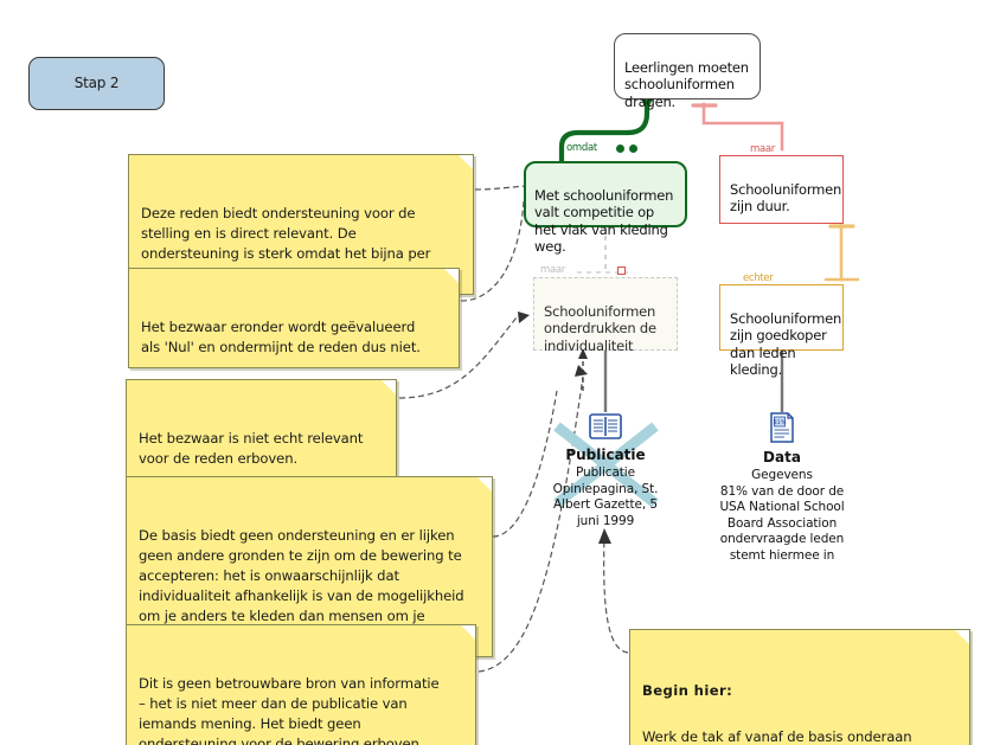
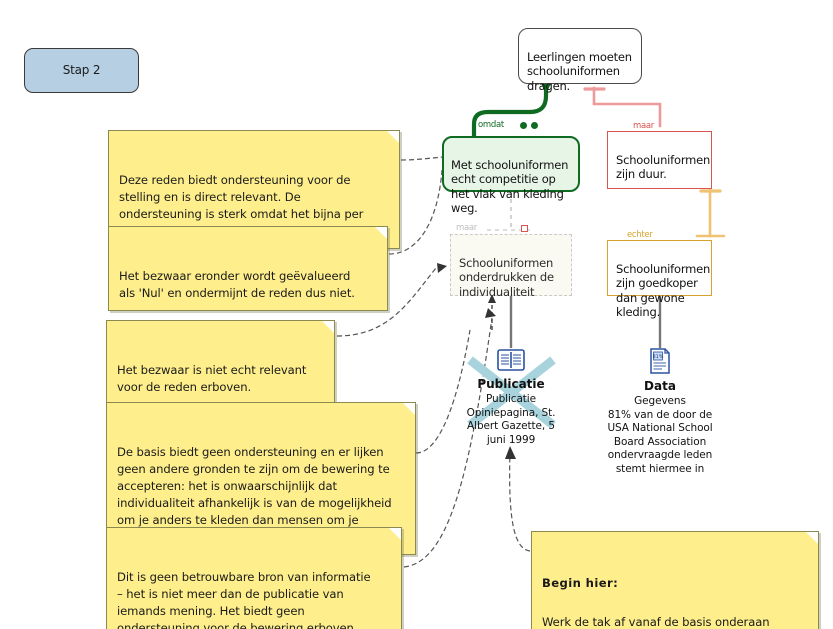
  Stap 2
  Leerlingen moeten schooluniformen dragen.
- Met schooluniformen valt competitie op het vlak van kleding weg.
+ Met schooluniformen echt competitie op het vlak van kleding weg.
  omdat
  Schooluniformen zijn duur.
  maar
  Schooluniformen onderdrukken de individualiteit
  maar
- Schooluniformen zijn goedkoper dan leden kleding.
+ Schooluniformen zijn goedkoper dan gewone kleding.
  echter
  Publicatie
  Publicatie
  Opiniepagina, St.
  Albert Gazette, 5
  juni 1999
  Data
  Gegevens
  81% van de door de
  USA National School
  Board Association
  ondervraagde leden
  stemt hiermee in
  Deze reden biedt ondersteuning voor de stelling en is direct relevant. De ondersteuning is sterk omdat het bijna per
  Het bezwaar eronder wordt geëvalueerd als 'Nul' en ondermijnt de reden dus niet.
  Het bezwaar is niet echt relevant voor de reden erboven.
  De basis biedt geen ondersteuning en er lijken geen andere gronden te zijn om de bewering te accepteren: het is onwaarschijnlijk dat individualiteit afhankelijk is van de mogelijkheid om je anders te kleden dan mensen om je
  Dit is geen betrouwbare bron van informatie – het is niet meer dan de publicatie van iemands mening. Het biedt geen ondersteuning voor de bewering erboven.
  Begin hier:
